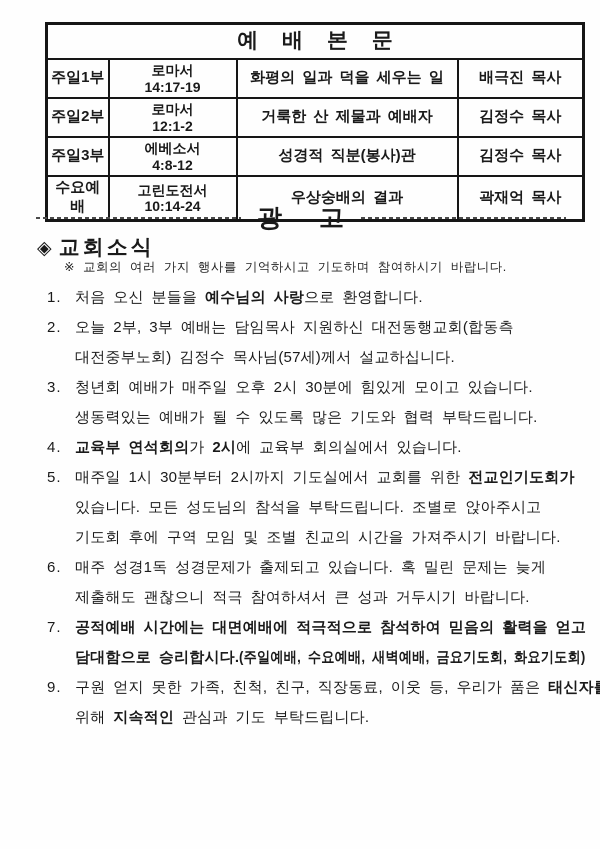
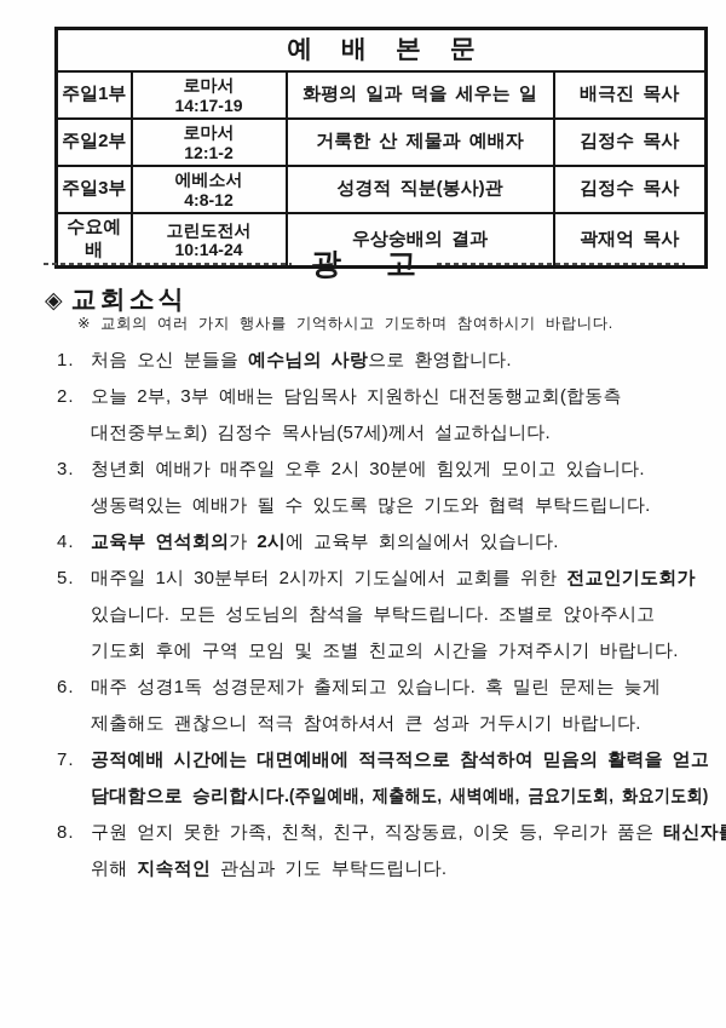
  예 배 본 문
  주일1부	로마서 14:17-19	화평의 일과 덕을 세우는 일	배극진 목사
  주일2부	로마서 12:1-2	거룩한 산 제물과 예배자	김정수 목사
  주일3부	에베소서 4:8-12	성경적 직분(봉사)관	김정수 목사
  수요예배	고린도전서 10:14-24	우상숭배의 결과	곽재억 목사
  광 고
  ◈
  교회소식
  ※ 교회의 여러 가지 행사를 기억하시고 기도하며 참여하시기 바랍니다.
  1.
  처음 오신 분들을 예수님의 사랑으로 환영합니다.
  2.
  오늘 2부, 3부 예배는 담임목사 지원하신 대전동행교회(합동측
  대전중부노회) 김정수 목사님(57세)께서 설교하십니다.
  3.
  청년회 예배가 매주일 오후 2시 30분에 힘있게 모이고 있습니다.
  생동력있는 예배가 될 수 있도록 많은 기도와 협력 부탁드립니다.
  4.
  교육부 연석회의가 2시에 교육부 회의실에서 있습니다.
  5.
  매주일 1시 30분부터 2시까지 기도실에서 교회를 위한 전교인기도회가
  있습니다. 모든 성도님의 참석을 부탁드립니다. 조별로 앉아주시고
  기도회 후에 구역 모임 및 조별 친교의 시간을 가져주시기 바랍니다.
  6.
  매주 성경1독 성경문제가 출제되고 있습니다. 혹 밀린 문제는 늦게
  제출해도 괜찮으니 적극 참여하셔서 큰 성과 거두시기 바랍니다.
  7.
  공적예배 시간에는 대면예배에 적극적으로 참석하여 믿음의 활력을 얻고
- 담대함으로 승리합시다.(주일예배, 수요예배, 새벽예배, 금요기도회, 화요기도회)
+ 담대함으로 승리합시다.(주일예배, 제출해도, 새벽예배, 금요기도회, 화요기도회)
- 9.
+ 8.
  구원 얻지 못한 가족, 친척, 친구, 직장동료, 이웃 등, 우리가 품은 태신자
  위해 지속적인 관심과 기도 부탁드립니다.
